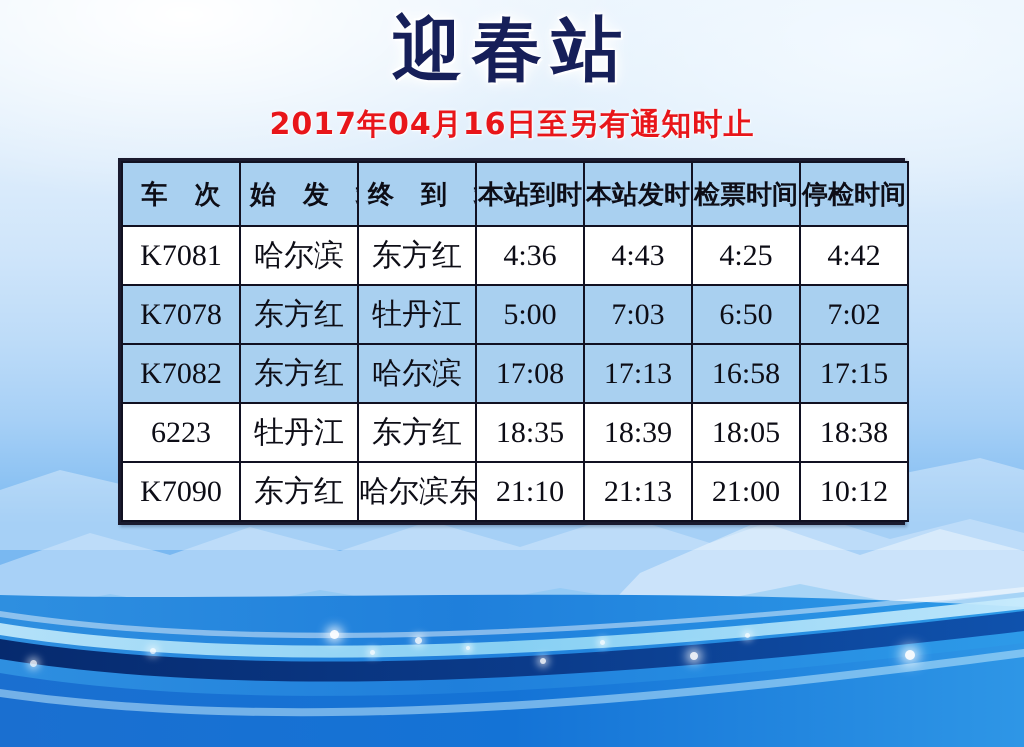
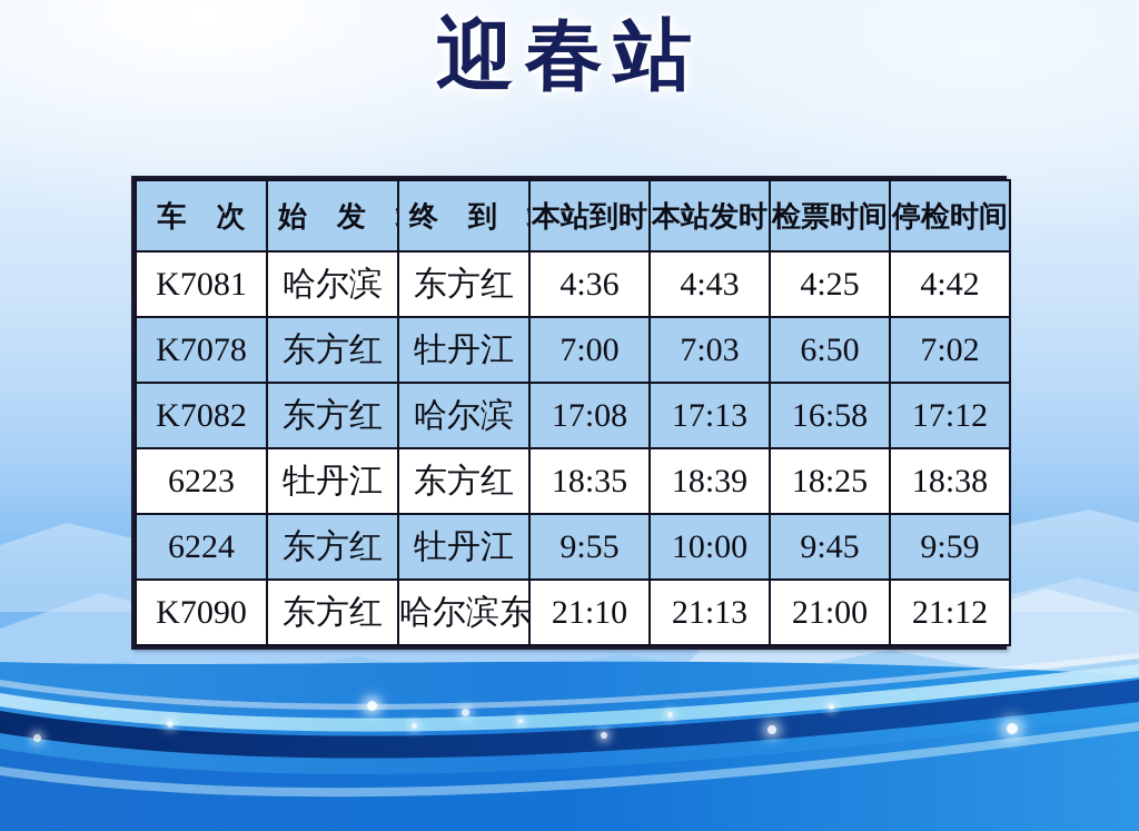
  迎春站
- 2017年04月16日至另有通知时止
  车 次	始 发	终 到	本站到时	本站发时	检票时间	停检时间
  K7081	哈尔滨	东方红	4:36	4:43	4:25	4:42
- K7078	东方红	牡丹江	5:00	7:03	6:50	7:02
+ K7078	东方红	牡丹江	7:00	7:03	6:50	7:02
- K7082	东方红	哈尔滨	17:08	17:13	16:58	17:15
+ K7082	东方红	哈尔滨	17:08	17:13	16:58	17:12
- 6223	牡丹江	东方红	18:35	18:39	18:05	18:38
+ 6223	牡丹江	东方红	18:35	18:39	18:25	18:38
+ 6224	东方红	牡丹江	9:55	10:00	9:45	9:59
- K7090	东方红	哈尔滨东	21:10	21:13	21:00	10:12
+ K7090	东方红	哈尔滨东	21:10	21:13	21:00	21:12
